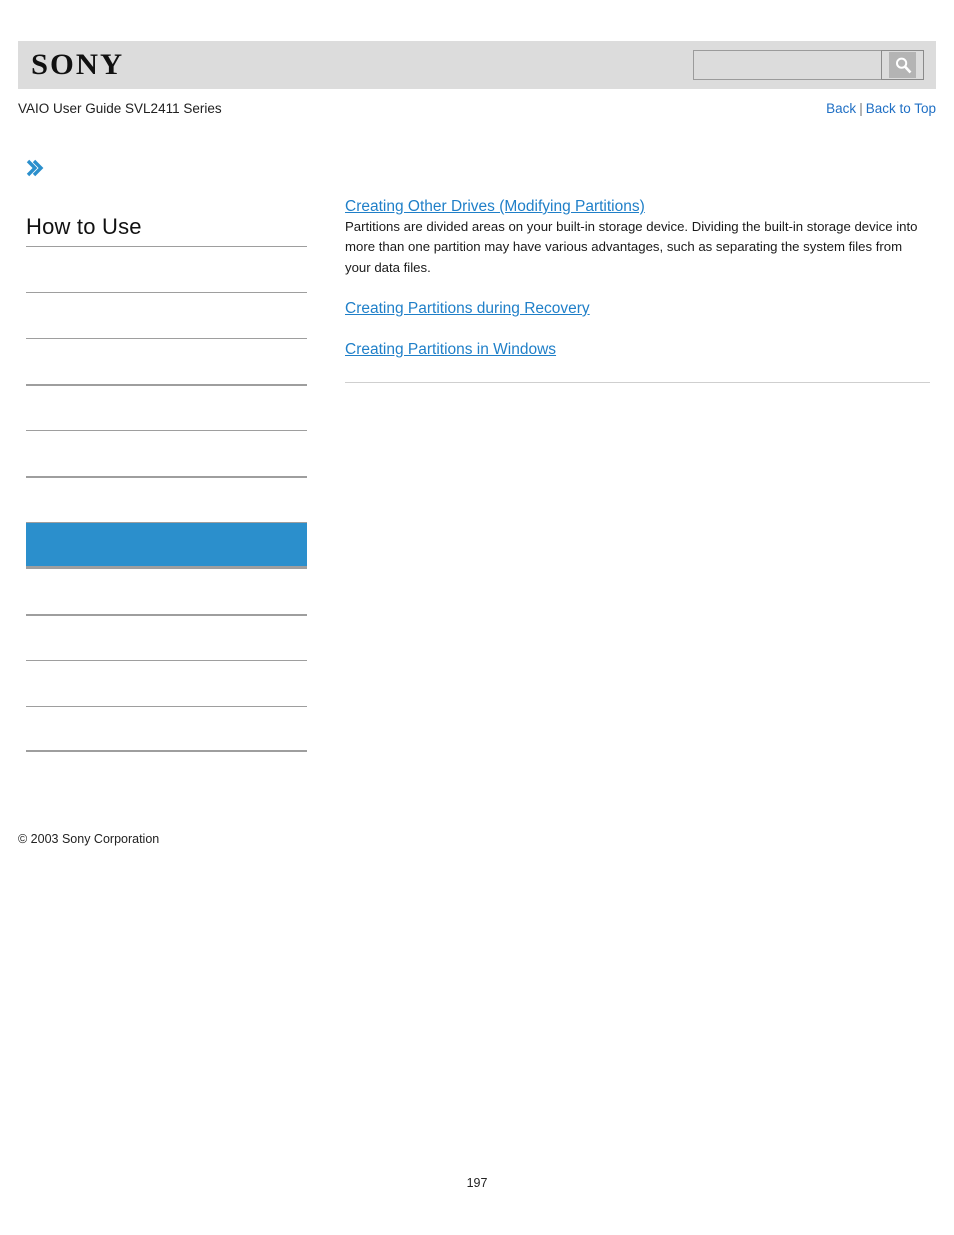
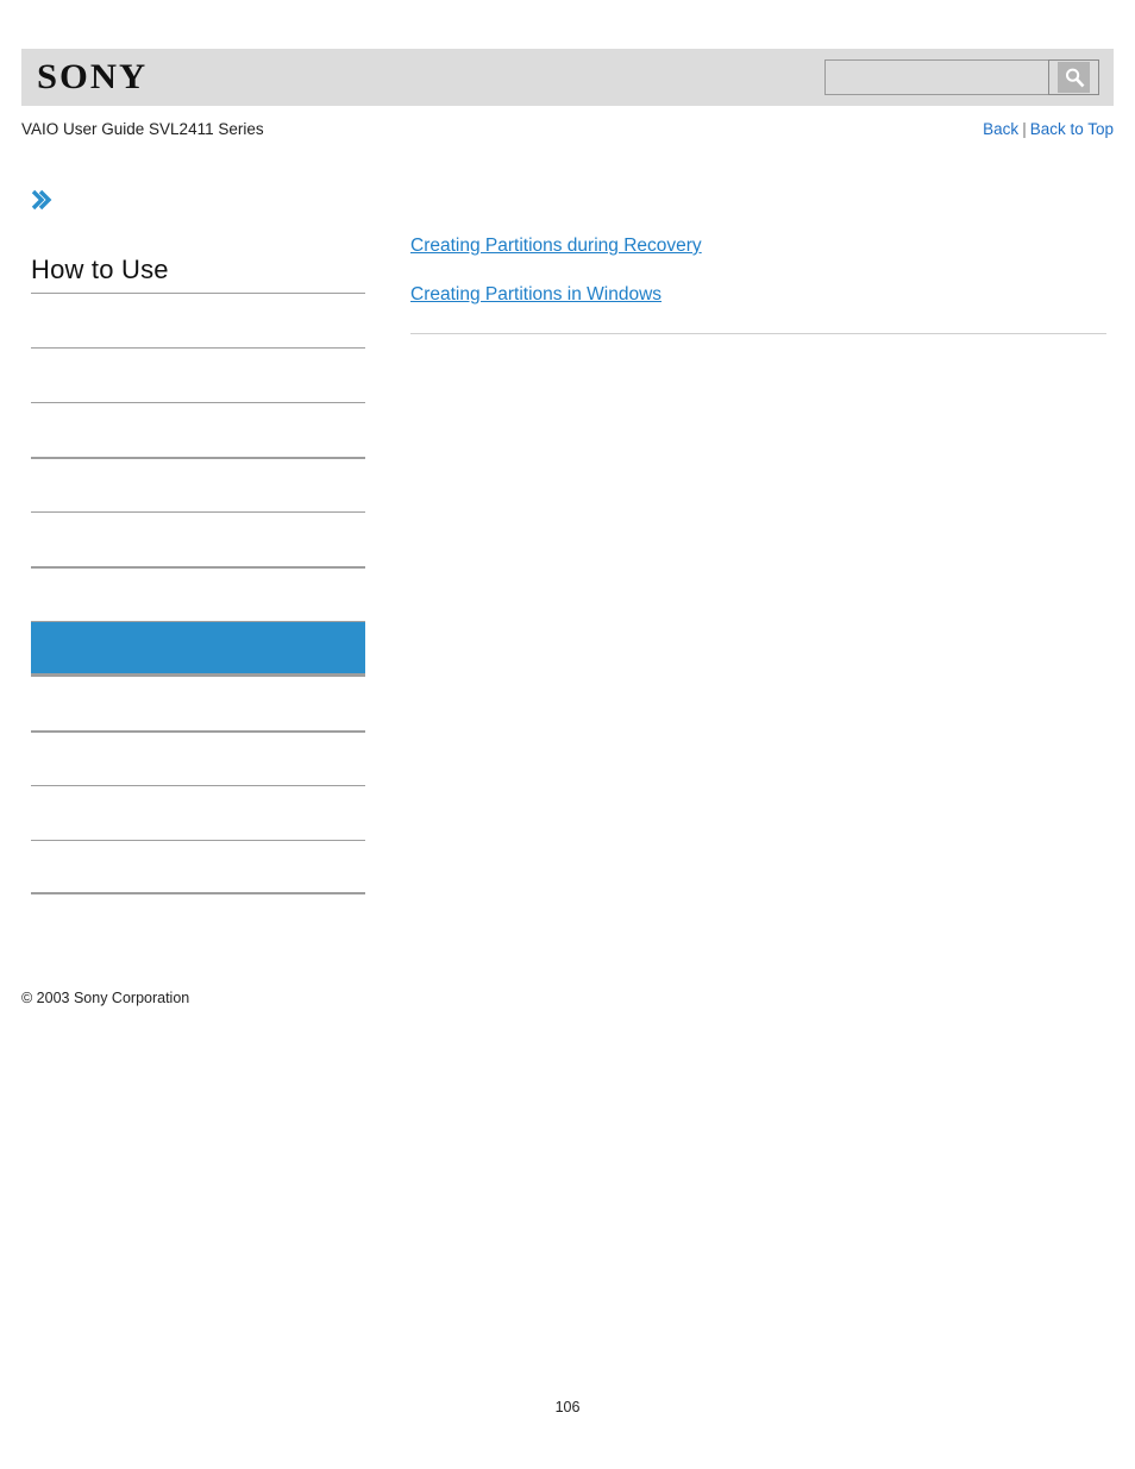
  SONY
  VAIO User Guide SVL2411 Series
  Back | Back to Top
  How to Use
  © 2003 Sony Corporation
- Creating Other Drives (Modifying Partitions)
- Partitions are divided areas on your built-in storage device. Dividing the built-in storage device into more than one partition may have various advantages, such as separating the system files from your data files.
  Creating Partitions during Recovery
  Creating Partitions in Windows
- 197
+ 106
